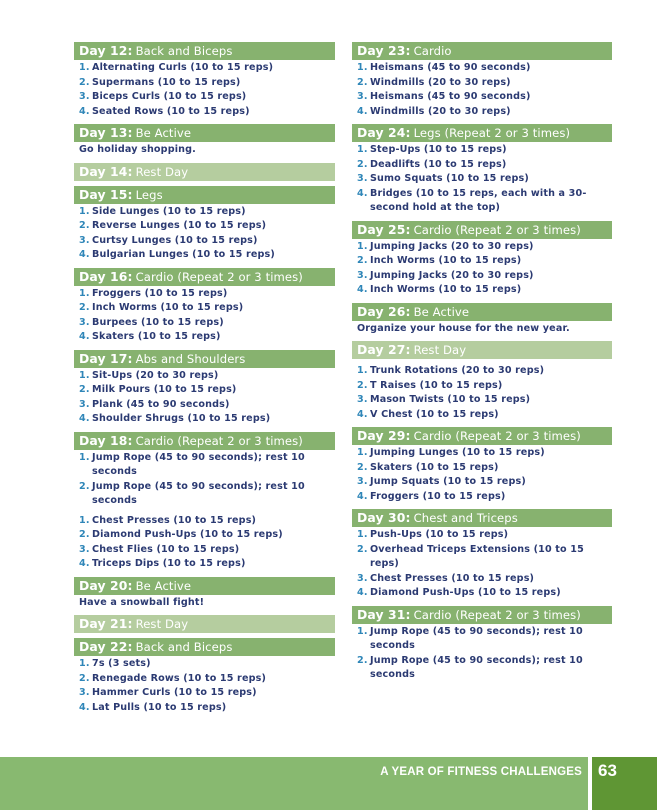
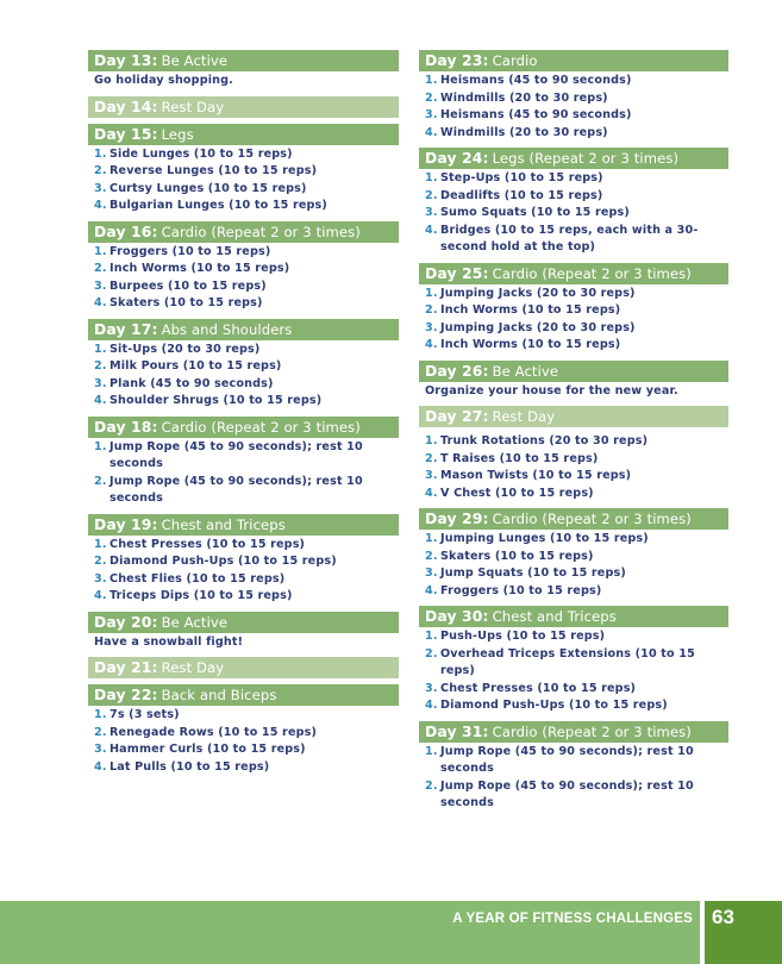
- Day 12: Back and Biceps
- 1. Alternating Curls (10 to 15 reps)
- 2. Supermans (10 to 15 reps)
- 3. Biceps Curls (10 to 15 reps)
- 4. Seated Rows (10 to 15 reps)
  Day 13: Be Active
  Go holiday shopping.
  Day 14: Rest Day
  Day 15: Legs
  1. Side Lunges (10 to 15 reps)
  2. Reverse Lunges (10 to 15 reps)
  3. Curtsy Lunges (10 to 15 reps)
  4. Bulgarian Lunges (10 to 15 reps)
  Day 16: Cardio (Repeat 2 or 3 times)
  1. Froggers (10 to 15 reps)
  2. Inch Worms (10 to 15 reps)
  3. Burpees (10 to 15 reps)
  4. Skaters (10 to 15 reps)
  Day 17: Abs and Shoulders
  1. Sit-Ups (20 to 30 reps)
  2. Milk Pours (10 to 15 reps)
  3. Plank (45 to 90 seconds)
  4. Shoulder Shrugs (10 to 15 reps)
  Day 18: Cardio (Repeat 2 or 3 times)
  1. Jump Rope (45 to 90 seconds); rest 10 seconds
  2. Jump Rope (45 to 90 seconds); rest 10 seconds
+ Day 19: Chest and Triceps
  1. Chest Presses (10 to 15 reps)
  2. Diamond Push-Ups (10 to 15 reps)
  3. Chest Flies (10 to 15 reps)
  4. Triceps Dips (10 to 15 reps)
  Day 20: Be Active
  Have a snowball fight!
  Day 21: Rest Day
  Day 22: Back and Biceps
  1. 7s (3 sets)
  2. Renegade Rows (10 to 15 reps)
  3. Hammer Curls (10 to 15 reps)
  4. Lat Pulls (10 to 15 reps)
  Day 23: Cardio
  1. Heismans (45 to 90 seconds)
  2. Windmills (20 to 30 reps)
  3. Heismans (45 to 90 seconds)
  4. Windmills (20 to 30 reps)
  Day 24: Legs (Repeat 2 or 3 times)
  1. Step-Ups (10 to 15 reps)
  2. Deadlifts (10 to 15 reps)
  3. Sumo Squats (10 to 15 reps)
  4. Bridges (10 to 15 reps, each with a 30-second hold at the top)
  Day 25: Cardio (Repeat 2 or 3 times)
  1. Jumping Jacks (20 to 30 reps)
  2. Inch Worms (10 to 15 reps)
  3. Jumping Jacks (20 to 30 reps)
  4. Inch Worms (10 to 15 reps)
  Day 26: Be Active
  Organize your house for the new year.
  Day 27: Rest Day
  1. Trunk Rotations (20 to 30 reps)
  2. T Raises (10 to 15 reps)
  3. Mason Twists (10 to 15 reps)
  4. V Chest (10 to 15 reps)
  Day 29: Cardio (Repeat 2 or 3 times)
  1. Jumping Lunges (10 to 15 reps)
  2. Skaters (10 to 15 reps)
  3. Jump Squats (10 to 15 reps)
  4. Froggers (10 to 15 reps)
  Day 30: Chest and Triceps
  1. Push-Ups (10 to 15 reps)
  2. Overhead Triceps Extensions (10 to 15 reps)
  3. Chest Presses (10 to 15 reps)
  4. Diamond Push-Ups (10 to 15 reps)
  Day 31: Cardio (Repeat 2 or 3 times)
  1. Jump Rope (45 to 90 seconds); rest 10 seconds
  2. Jump Rope (45 to 90 seconds); rest 10 seconds
  A YEAR OF FITNESS CHALLENGES
  63
